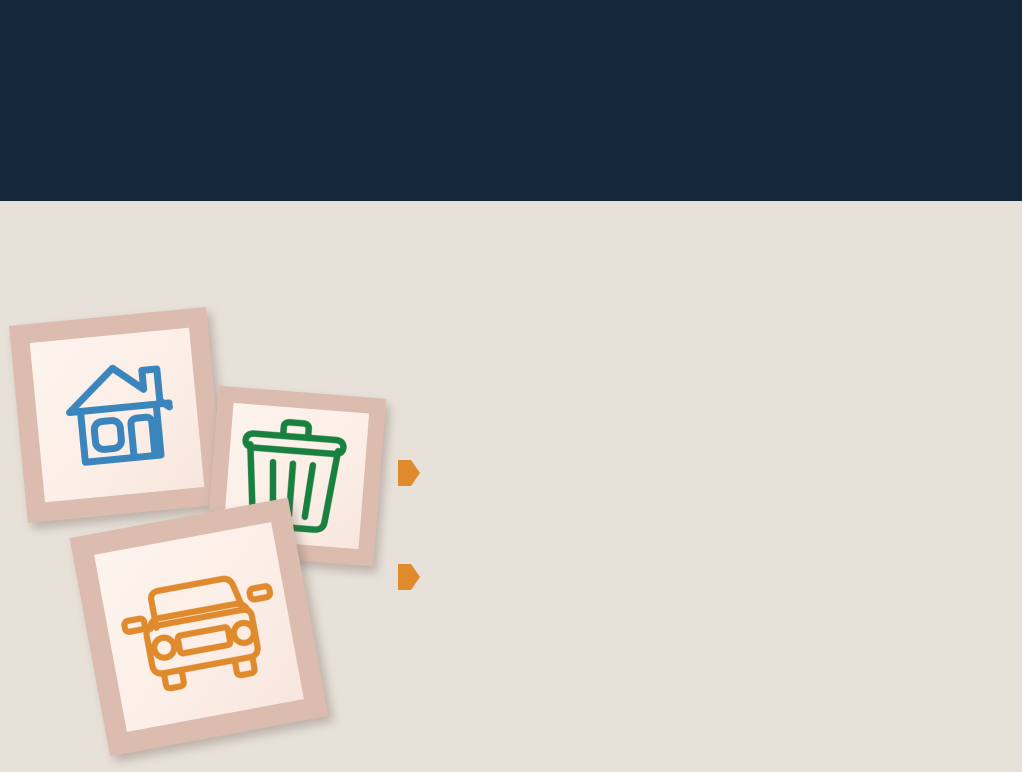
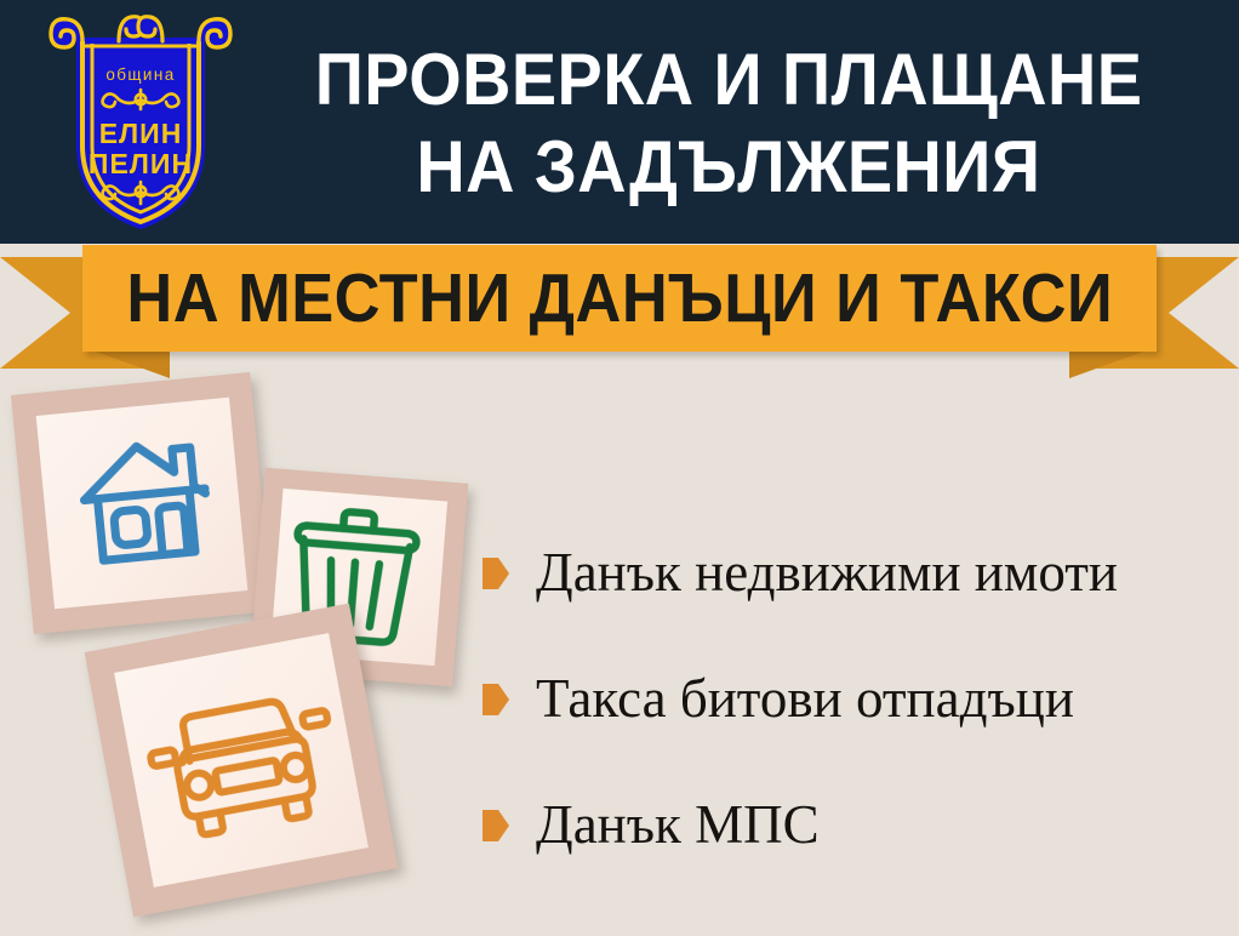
+ община
+ ЕЛИН
+ ПЕЛИН
+ ПРОВЕРКА И ПЛАЩАНЕ
+ НА ЗАДЪЛЖЕНИЯ
+ НА МЕСТНИ ДАНЪЦИ И ТАКСИ
+ Данък недвижими имоти
+ Такса битови отпадъци
+ Данък МПС
